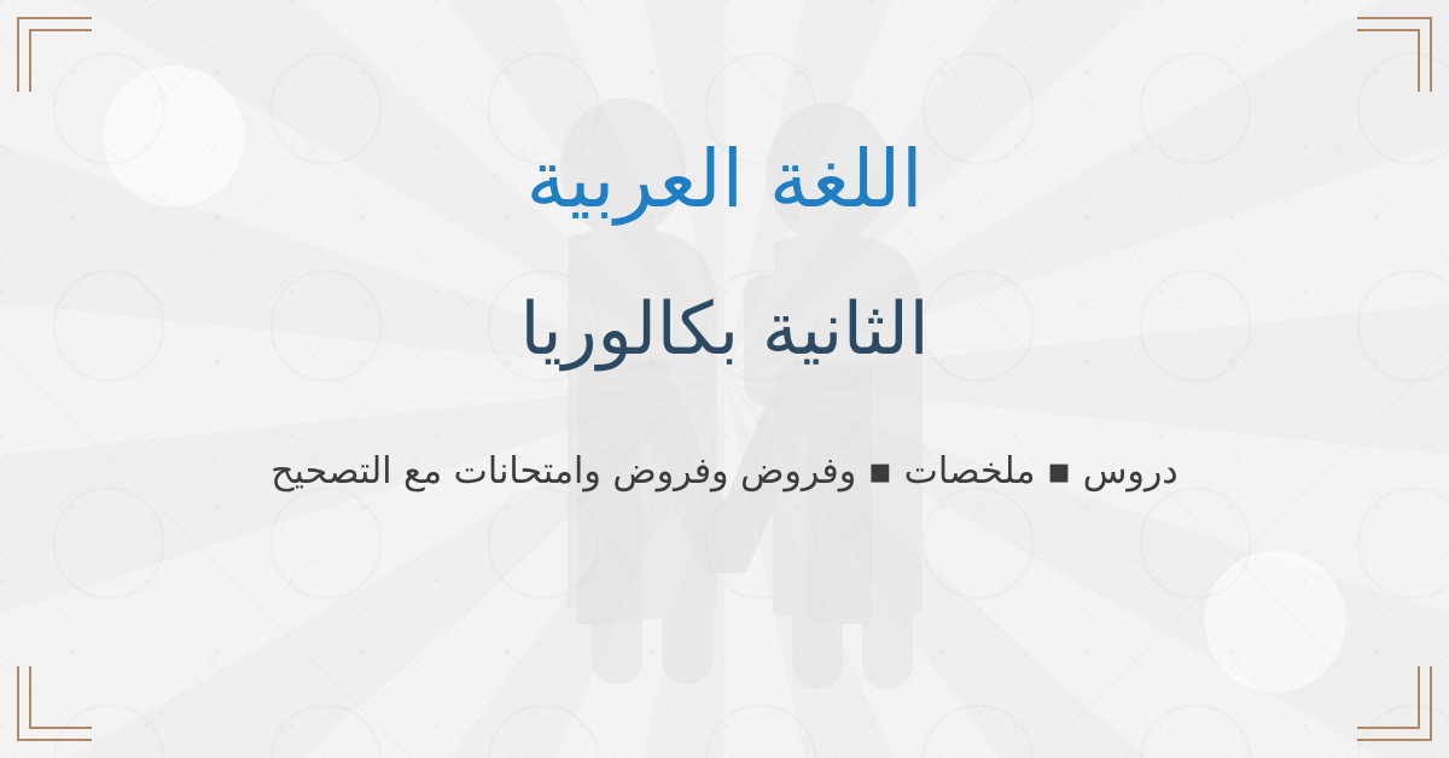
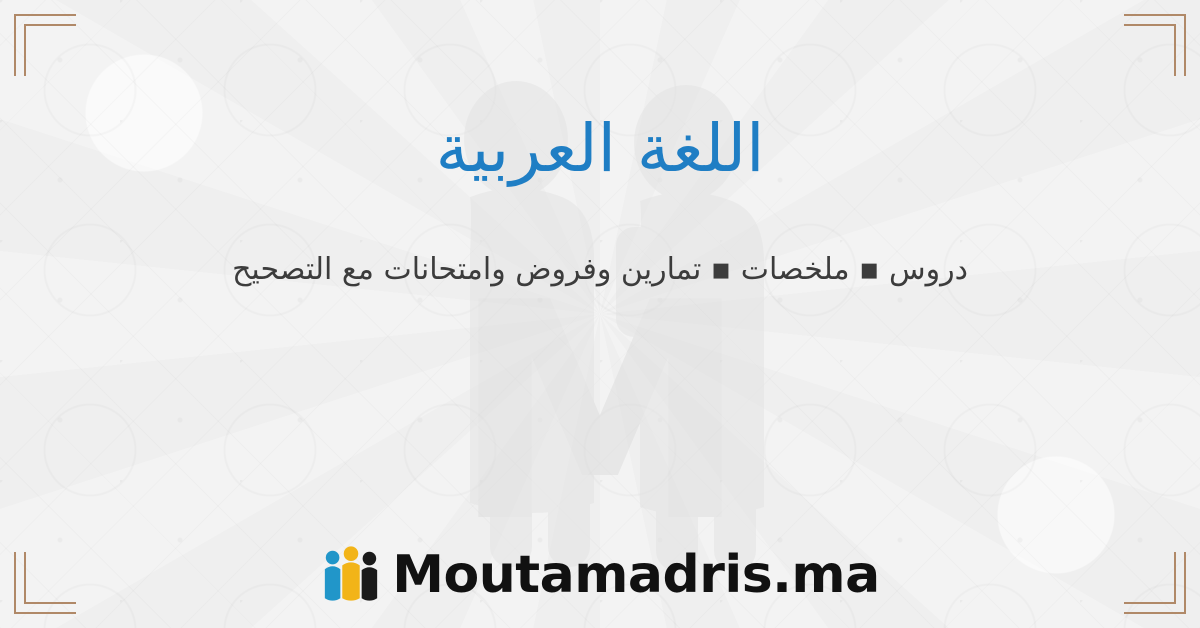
  M
  اللغة العربية
- الثانية بكالوريا
- دروس ▪ ملخصات ▪ وفروض وفروض وامتحانات مع التصحيح
+ دروس ▪ ملخصات ▪ تمارين وفروض وامتحانات مع التصحيح
+ Moutamadris.ma
